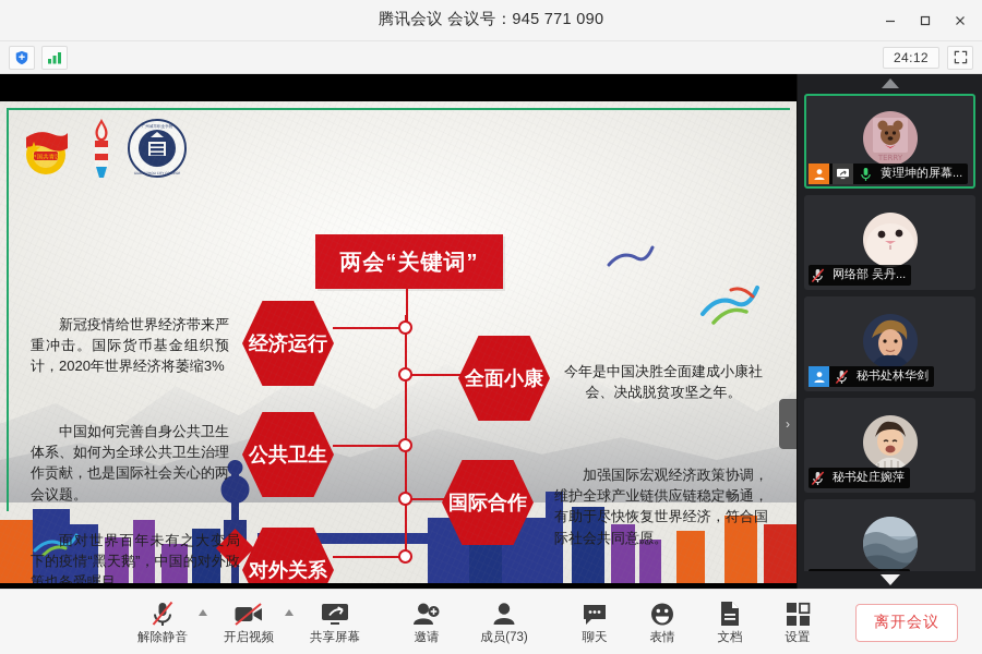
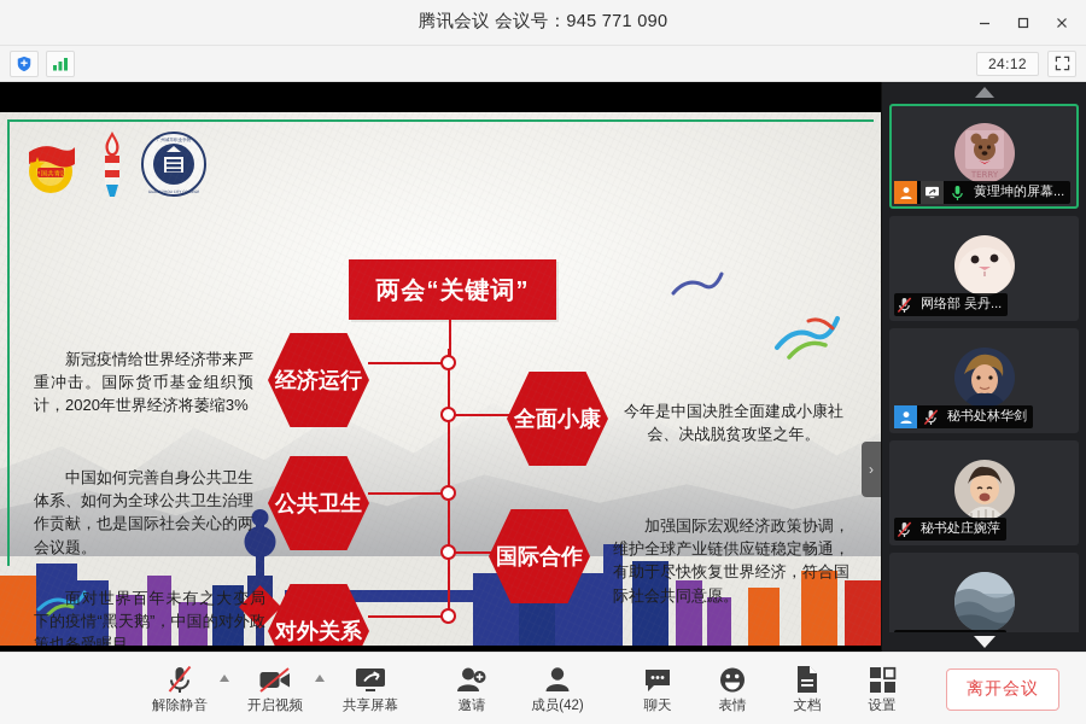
  腾讯会议 会议号：945 771 090
  24:12
  ›
  TERRY
  黄理坤的屏幕...
  网络部 吴丹...
  秘书处林华剑
  秘书处庄婉萍
  解除静音
  开启视频
  共享屏幕
  邀请
- 成员(73)
+ 成员(42)
  聊天
  表情
  文档
  设置
  离开会议
